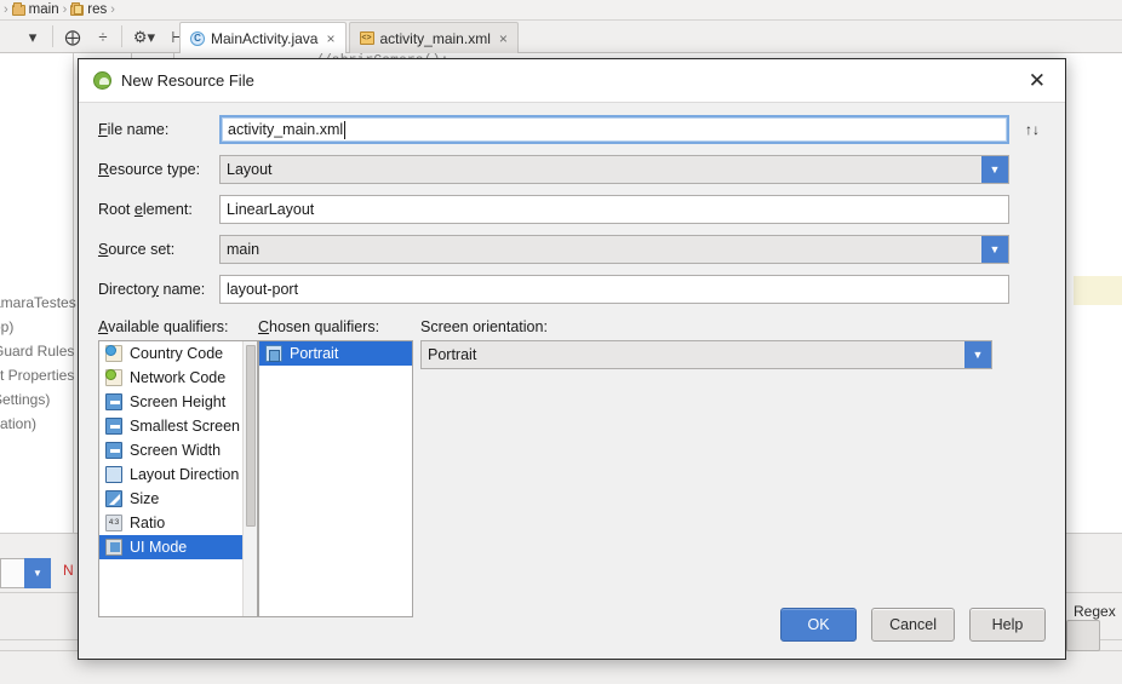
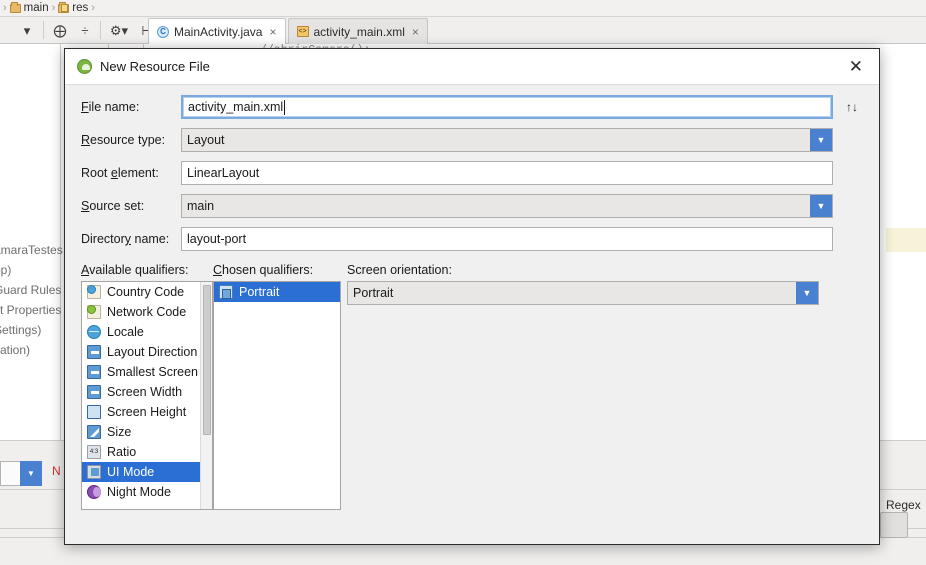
  ›
  main
  ›
  res
  ›
  ▾
  ⨁
  ÷
  ⚙▾
  ⊢
  C
  MainActivity.java
  ×
  activity_main.xml
  ×
  maraTestes
  uard Rules
  t Properties
  ettings)
  ation)
  ▼
  N
  Regex
  New Resource File
  ✕
  File name:
  activity_main.xml
  ↑↓
  Resource type:
  Layout
  ▼
  Root element:
  LinearLayout
  Source set:
  main
  ▼
  Directory name:
  layout-port
  Available qualifiers:
  Country Code
  Network Code
+ Locale
- Screen Height
+ Layout Direction
  Smallest Screen
  Screen Width
- Layout Direction
+ Screen Height
  Size
  Ratio
  UI Mode
+ Night Mode
  Chosen qualifiers:
  Portrait
  Screen orientation:
  Portrait
  ▼
- OK
- Cancel
- Help
